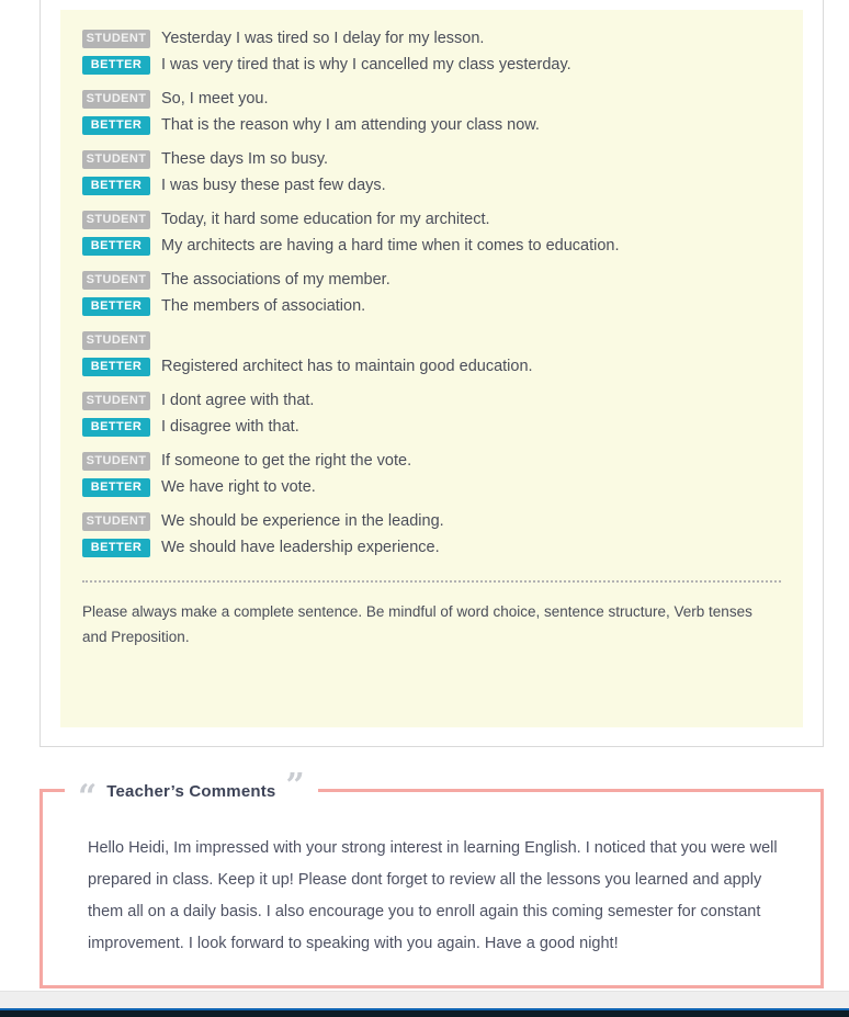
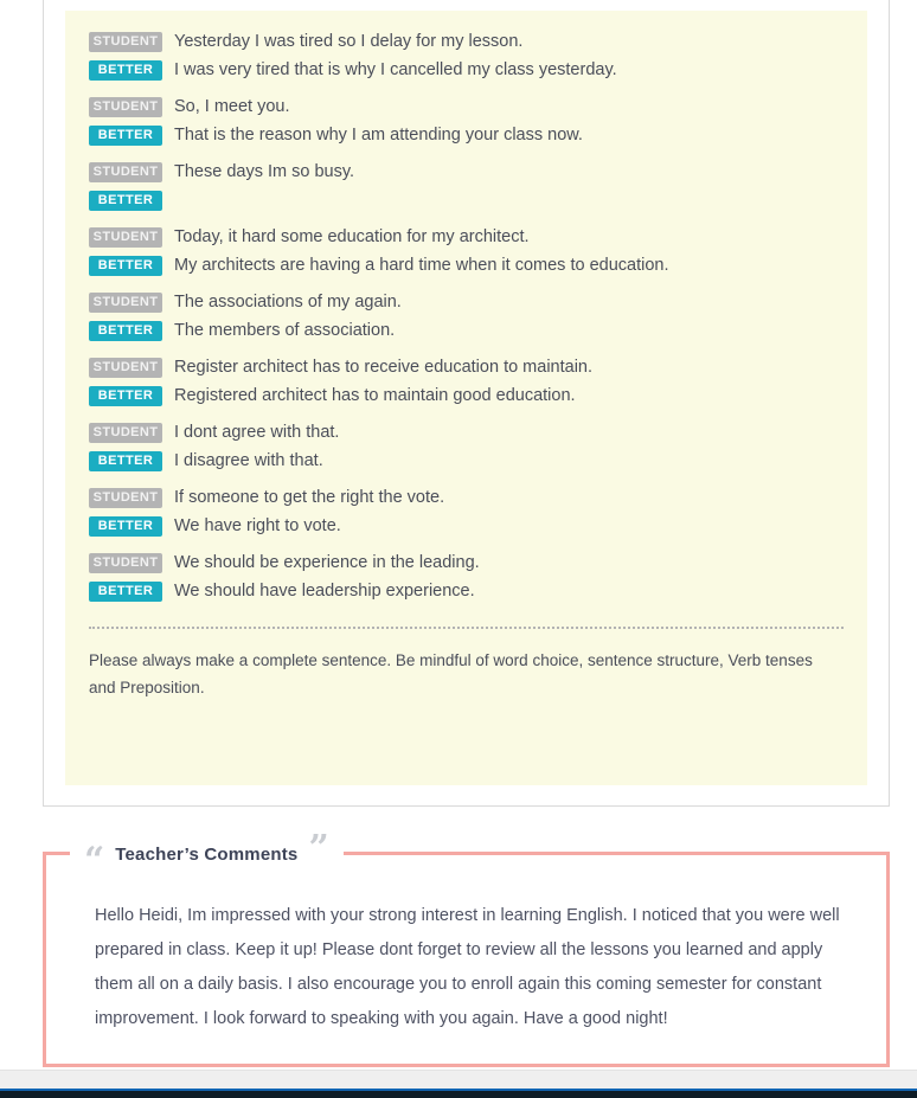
  STUDENT
  Yesterday I was tired so I delay for my lesson.
  BETTER
  I was very tired that is why I cancelled my class yesterday.
  STUDENT
  So, I meet you.
  BETTER
  That is the reason why I am attending your class now.
  STUDENT
  These days Im so busy.
  BETTER
- I was busy these past few days.
  STUDENT
  Today, it hard some education for my architect.
  BETTER
  My architects are having a hard time when it comes to education.
  STUDENT
- The associations of my member.
+ The associations of my again.
  BETTER
  The members of association.
  STUDENT
+ Register architect has to receive education to maintain.
  BETTER
  Registered architect has to maintain good education.
  STUDENT
  I dont agree with that.
  BETTER
  I disagree with that.
  STUDENT
  If someone to get the right the vote.
  BETTER
  We have right to vote.
  STUDENT
  We should be experience in the leading.
  BETTER
  We should have leadership experience.
  Please always make a complete sentence. Be mindful of word choice, sentence structure, Verb tenses and Preposition.
  “
  Teacher’s Comments
  ”
  Hello Heidi, Im impressed with your strong interest in learning English. I noticed that you were well prepared in class. Keep it up! Please dont forget to review all the lessons you learned and apply them all on a daily basis. I also encourage you to enroll again this coming semester for constant improvement. I look forward to speaking with you again. Have a good night!
